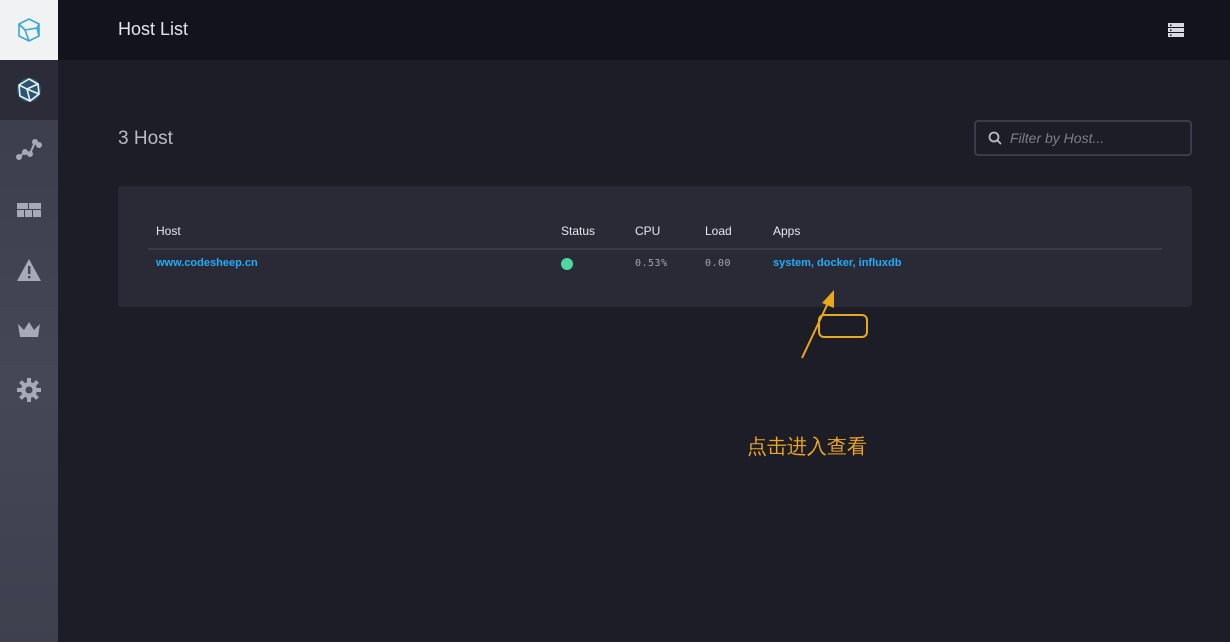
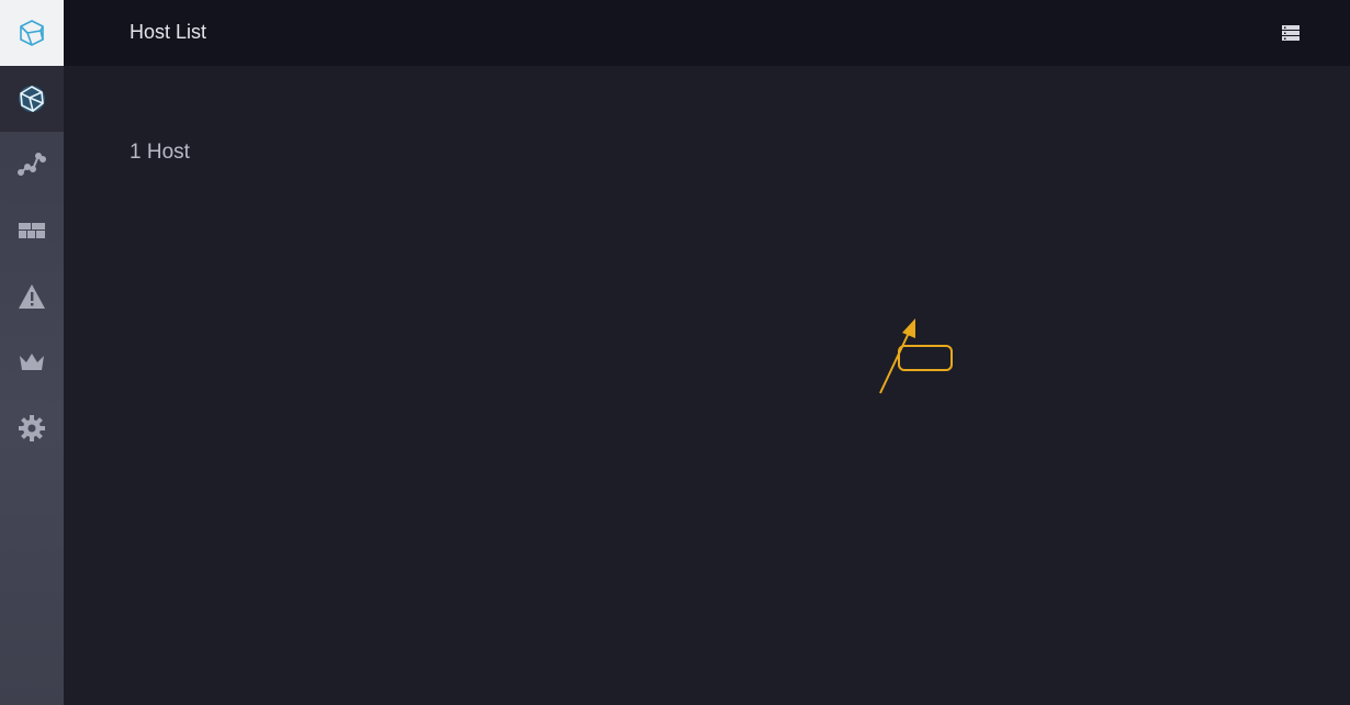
  Host List
- 3 Host
+ 1 Host
- Filter by Host...
- Host	Status	CPU	Load	Apps
- www.codesheep.cn		0.53%	0.00	system, docker, influxdb
- 点击进入查看
